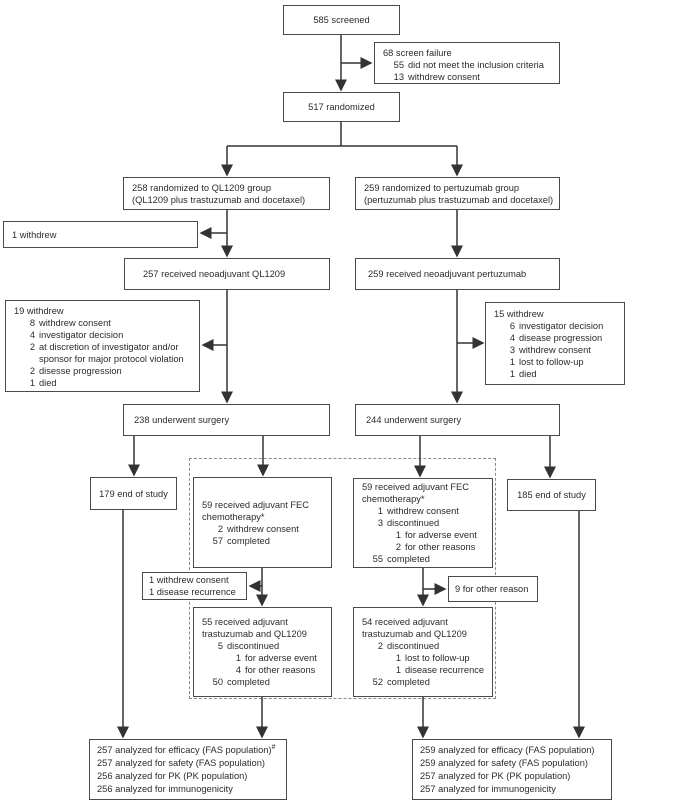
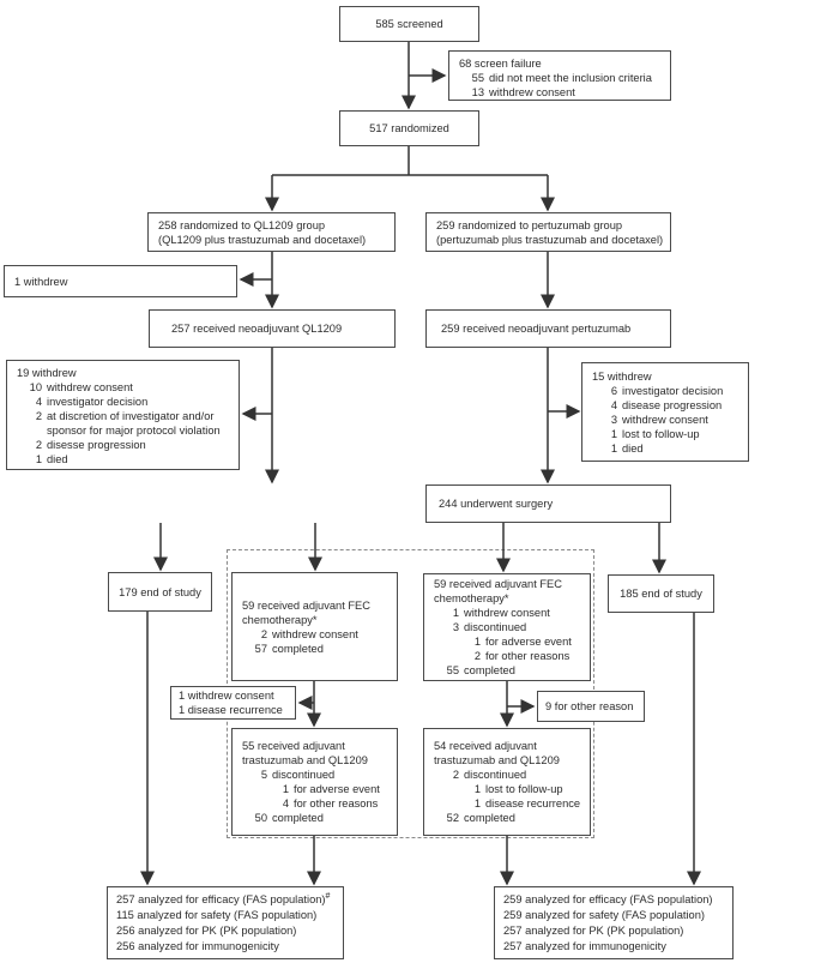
  585 screened
  68 screen failure
  55
  did not meet the inclusion criteria
  13
  withdrew consent
  517 randomized
  258 randomized to QL1209 group
  (QL1209 plus trastuzumab and docetaxel)
  259 randomized to pertuzumab group
  (pertuzumab plus trastuzumab and docetaxel)
  1 withdrew
  257 received neoadjuvant QL1209
  259 received neoadjuvant pertuzumab
  19 withdrew
- 8
+ 10
  withdrew consent
  4
  investigator decision
  2
  at discretion of investigator and/or
  sponsor for major protocol violation
  2
  disesse progression
  1
  died
  15 withdrew
  6
  investigator decision
  4
  disease progression
  3
  withdrew consent
  1
  lost to follow-up
  1
  died
- 238 underwent surgery
  244 underwent surgery
  179 end of study
  59 received adjuvant FEC chemotherapy*
  2
  withdrew consent
  57
  completed
  59 received adjuvant FEC chemotherapy*
  1
  withdrew consent
  3
  discontinued
  1
  for adverse event
  2
  for other reasons
  55
  completed
  185 end of study
  1 withdrew consent
  1 disease recurrence
  9 for other reason
  55 received adjuvant trastuzumab and QL1209
  5
  discontinued
  1
  for adverse event
  4
  for other reasons
  50
  completed
  54 received adjuvant trastuzumab and QL1209
  2
  discontinued
  1
  lost to follow-up
  1
  disease recurrence
  52
  completed
  257 analyzed for efficacy (FAS population)
- 257 analyzed for safety (FAS population)
+ 115 analyzed for safety (FAS population)
  256 analyzed for PK (PK population)
  256 analyzed for immunogenicity
  259 analyzed for efficacy (FAS population)
  259 analyzed for safety (FAS population)
  257 analyzed for PK (PK population)
  257 analyzed for immunogenicity
